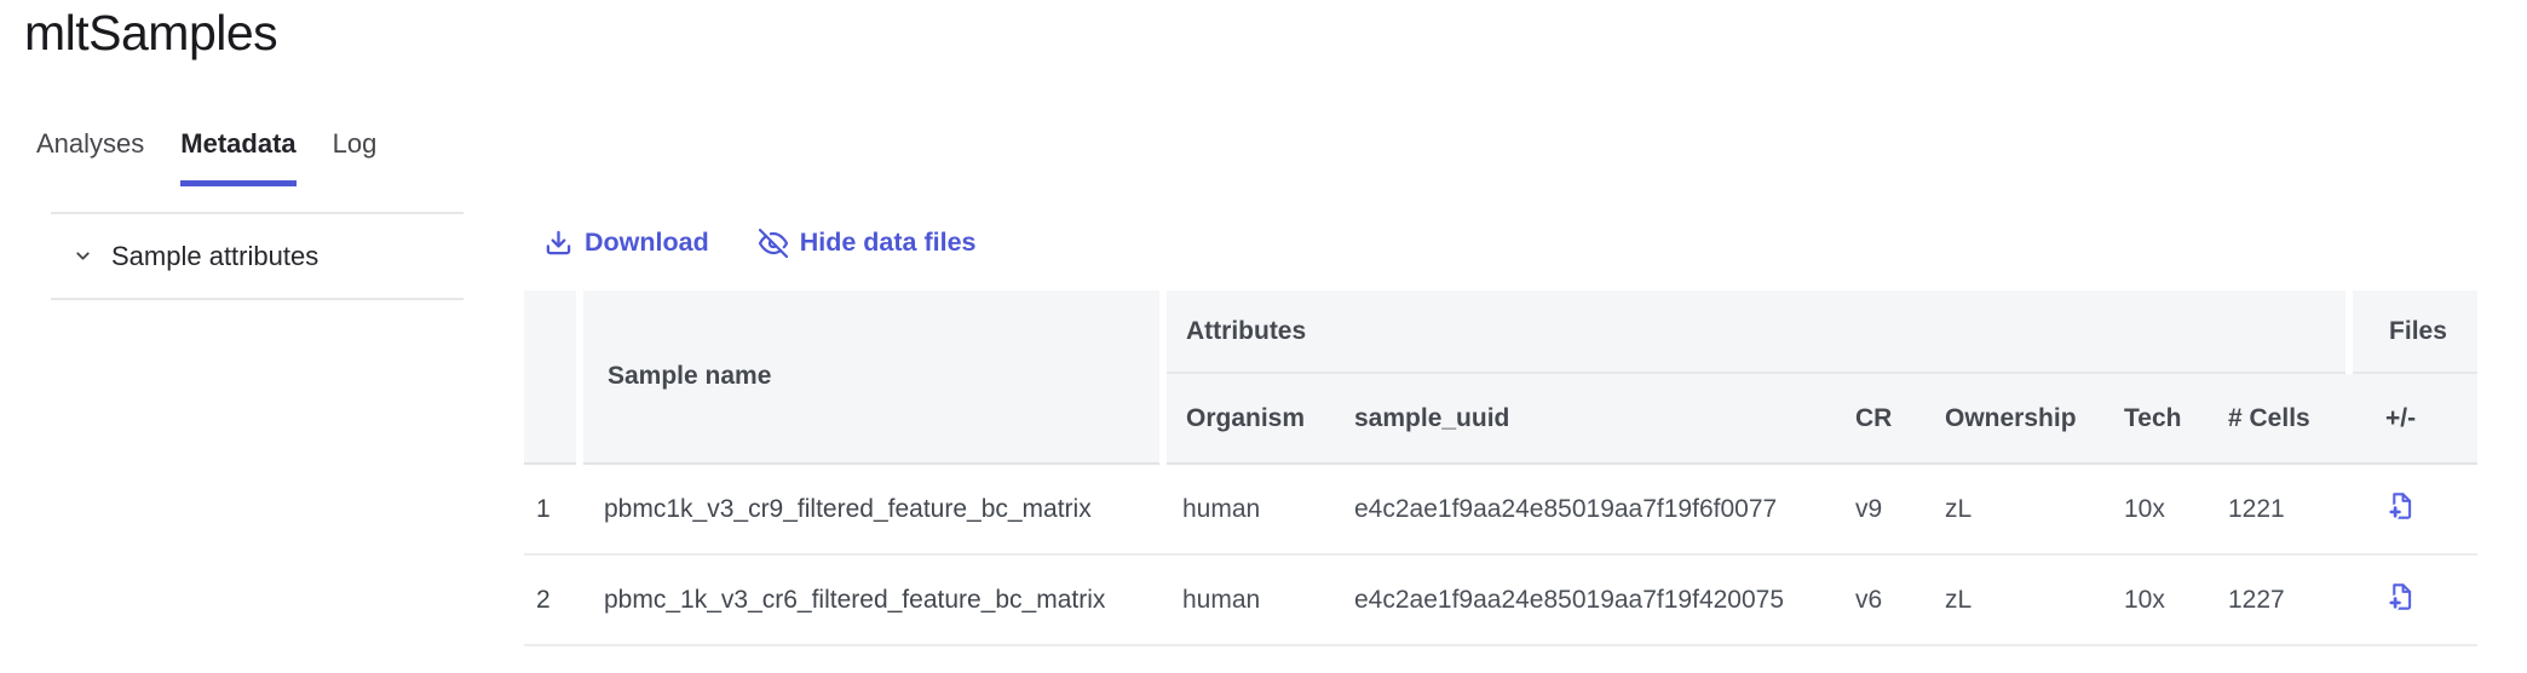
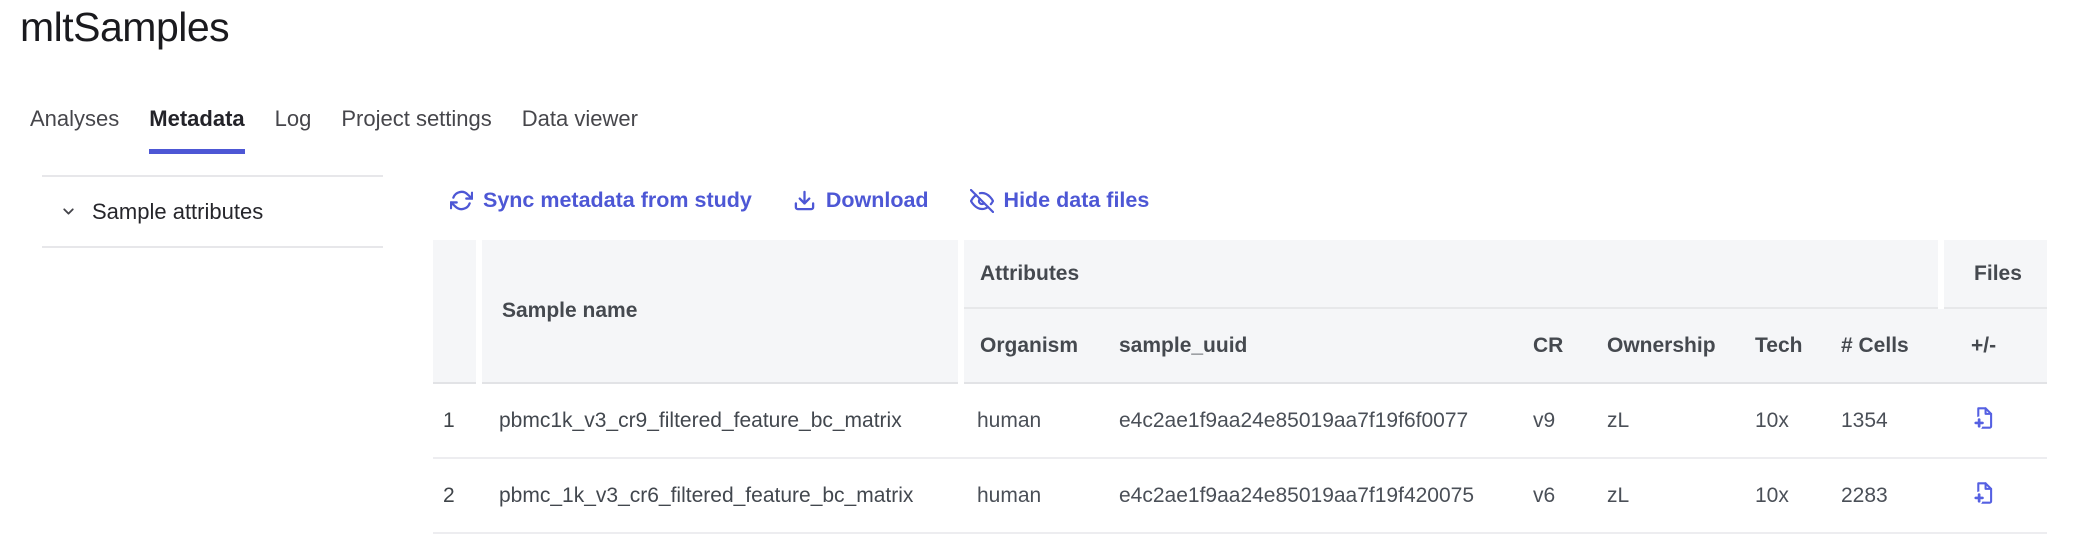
  mltSamples
  Analyses
  Metadata
  Log
+ Project settings
+ Data viewer
  Sample attributes
+ Sync metadata from study
  Download
  Hide data files
  	Sample name	Attributes	Files
  Organism	sample_uuid	CR	Ownership	Tech	# Cells	+/-
- 1	pbmc1k_v3_cr9_filtered_feature_bc_matrix	human	e4c2ae1f9aa24e85019aa7f19f6f0077	v9	zL	10x	1221
+ 1	pbmc1k_v3_cr9_filtered_feature_bc_matrix	human	e4c2ae1f9aa24e85019aa7f19f6f0077	v9	zL	10x	1354
- 2	pbmc_1k_v3_cr6_filtered_feature_bc_matrix	human	e4c2ae1f9aa24e85019aa7f19f420075	v6	zL	10x	1227
+ 2	pbmc_1k_v3_cr6_filtered_feature_bc_matrix	human	e4c2ae1f9aa24e85019aa7f19f420075	v6	zL	10x	2283
